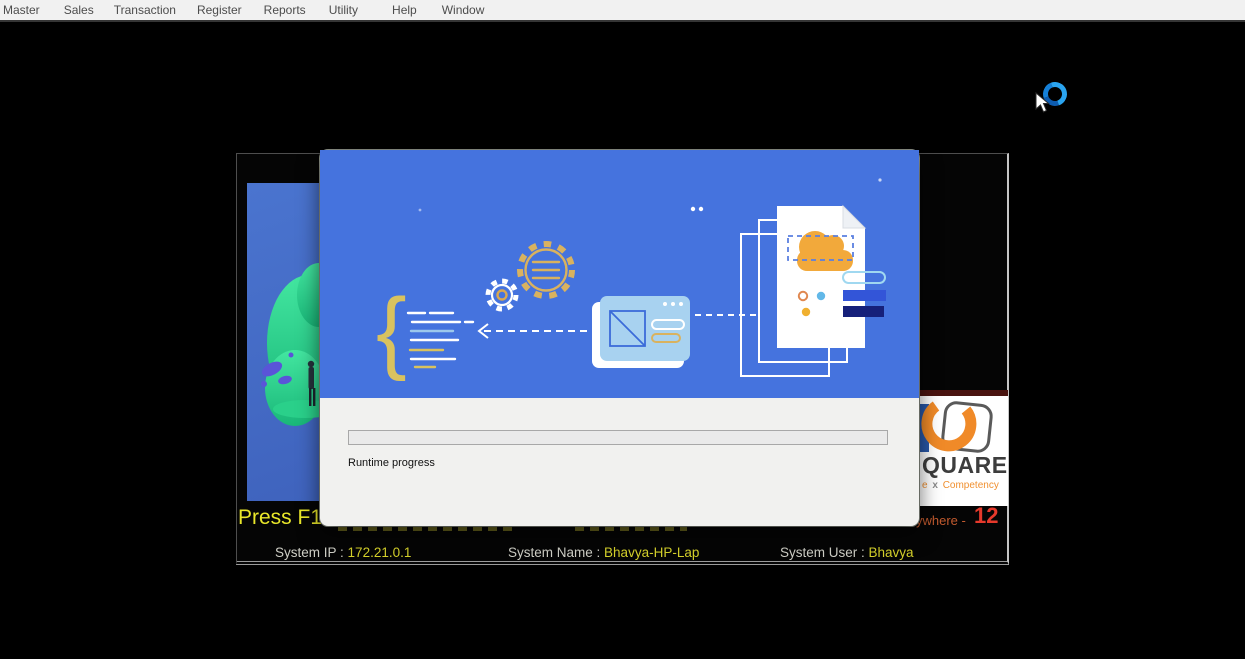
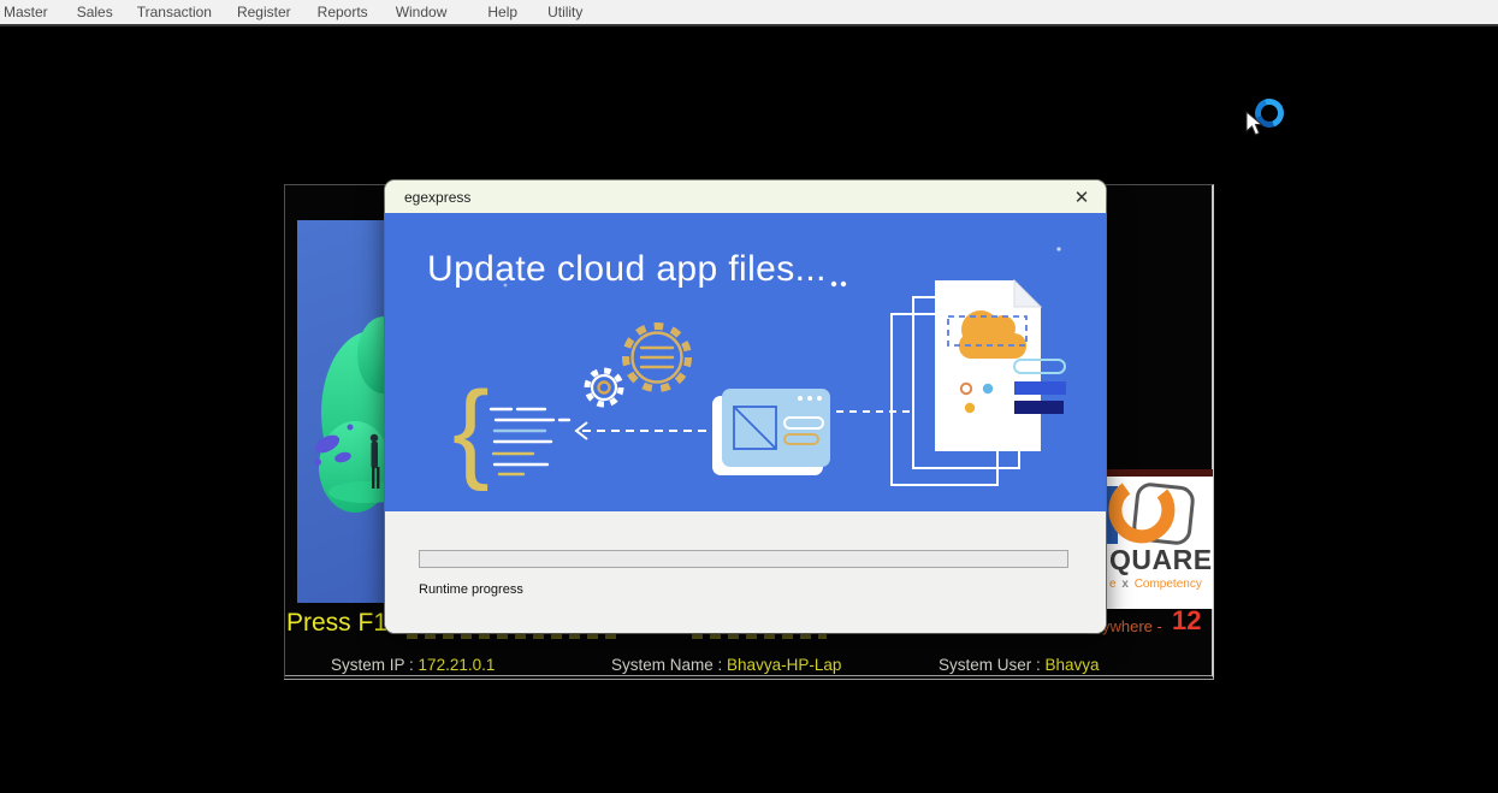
  Master
  Sales
  Transaction
  Register
  Reports
- Utility
+ Window
  Help
- Window
+ Utility
  QUARE
  e x Competency
  Press F1
  ywhere -
  12
  System IP : 172.21.0.1
  System Name : Bhavya-HP-Lap
  System User : Bhavya
+ egexpress
+ ✕
  {
+ Update cloud app files...
  Runtime progress
